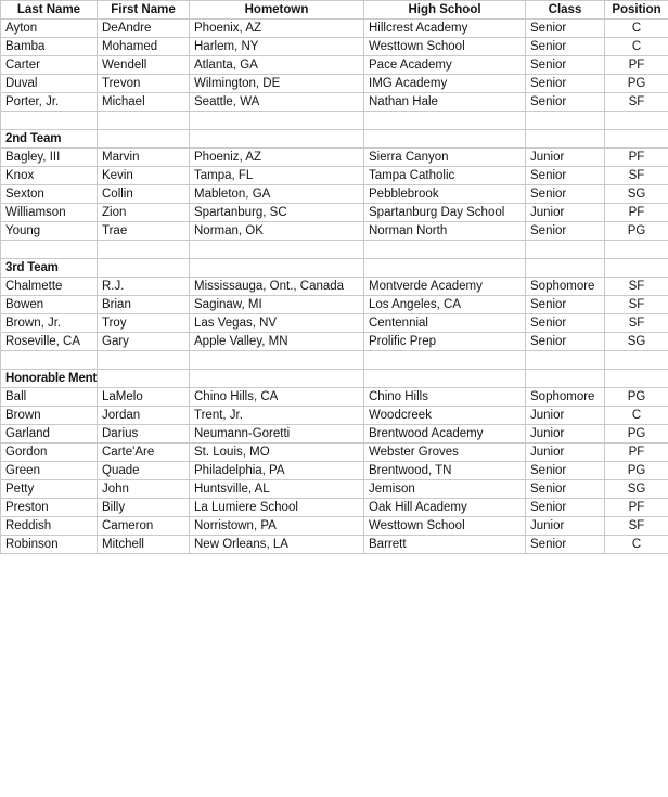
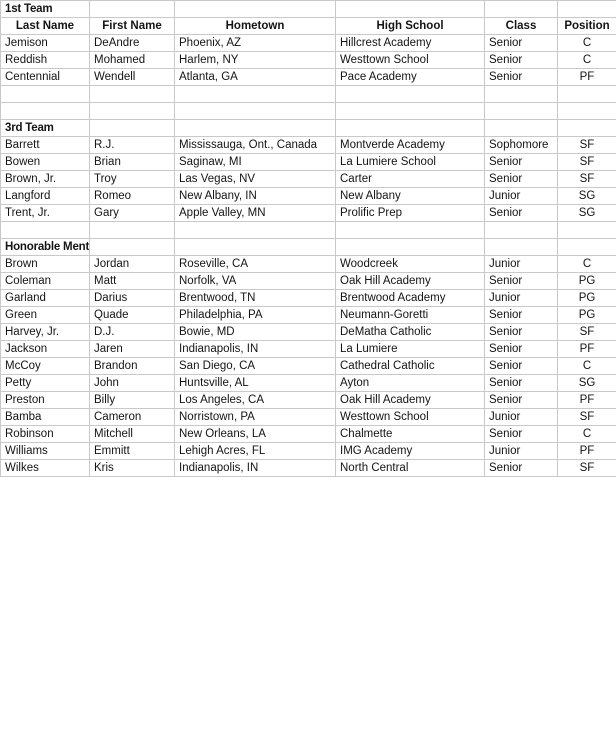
+ 1st Team
  Last Name	First Name	Hometown	High School	Class	Position
- Ayton	DeAndre	Phoenix, AZ	Hillcrest Academy	Senior	C
+ Jemison	DeAndre	Phoenix, AZ	Hillcrest Academy	Senior	C
- Bamba	Mohamed	Harlem, NY	Westtown School	Senior	C
+ Reddish	Mohamed	Harlem, NY	Westtown School	Senior	C
- Carter	Wendell	Atlanta, GA	Pace Academy	Senior	PF
+ Centennial	Wendell	Atlanta, GA	Pace Academy	Senior	PF
- Duval	Trevon	Wilmington, DE	IMG Academy	Senior	PG
- Porter, Jr.	Michael	Seattle, WA	Nathan Hale	Senior	SF
- 2nd Team
- Bagley, III	Marvin	Phoeniz, AZ	Sierra Canyon	Junior	PF
- Knox	Kevin	Tampa, FL	Tampa Catholic	Senior	SF
- Sexton	Collin	Mableton, GA	Pebblebrook	Senior	SG
- Williamson	Zion	Spartanburg, SC	Spartanburg Day School	Junior	PF
- Young	Trae	Norman, OK	Norman North	Senior	PG
  3rd Team
- Chalmette	R.J.	Mississauga, Ont., Canada	Montverde Academy	Sophomore	SF
+ Barrett	R.J.	Mississauga, Ont., Canada	Montverde Academy	Sophomore	SF
- Bowen	Brian	Saginaw, MI	Los Angeles, CA	Senior	SF
+ Bowen	Brian	Saginaw, MI	La Lumiere School	Senior	SF
- Brown, Jr.	Troy	Las Vegas, NV	Centennial	Senior	SF
+ Brown, Jr.	Troy	Las Vegas, NV	Carter	Senior	SF
+ Langford	Romeo	New Albany, IN	New Albany	Junior	SG
- Roseville, CA	Gary	Apple Valley, MN	Prolific Prep	Senior	SG
+ Trent, Jr.	Gary	Apple Valley, MN	Prolific Prep	Senior	SG
  Honorable Ment
- Ball	LaMelo	Chino Hills, CA	Chino Hills	Sophomore	PG
- Brown	Jordan	Trent, Jr.	Woodcreek	Junior	C
+ Brown	Jordan	Roseville, CA	Woodcreek	Junior	C
+ Coleman	Matt	Norfolk, VA	Oak Hill Academy	Senior	PG
- Garland	Darius	Neumann-Goretti	Brentwood Academy	Junior	PG
+ Garland	Darius	Brentwood, TN	Brentwood Academy	Junior	PG
- Gordon	Carte'Are	St. Louis, MO	Webster Groves	Junior	PF
- Green	Quade	Philadelphia, PA	Brentwood, TN	Senior	PG
+ Green	Quade	Philadelphia, PA	Neumann-Goretti	Senior	PG
+ Harvey, Jr.	D.J.	Bowie, MD	DeMatha Catholic	Senior	SF
+ Jackson	Jaren	Indianapolis, IN	La Lumiere	Senior	PF
+ McCoy	Brandon	San Diego, CA	Cathedral Catholic	Senior	C
- Petty	John	Huntsville, AL	Jemison	Senior	SG
+ Petty	John	Huntsville, AL	Ayton	Senior	SG
- Preston	Billy	La Lumiere School	Oak Hill Academy	Senior	PF
+ Preston	Billy	Los Angeles, CA	Oak Hill Academy	Senior	PF
- Reddish	Cameron	Norristown, PA	Westtown School	Junior	SF
+ Bamba	Cameron	Norristown, PA	Westtown School	Junior	SF
- Robinson	Mitchell	New Orleans, LA	Barrett	Senior	C
+ Robinson	Mitchell	New Orleans, LA	Chalmette	Senior	C
+ Williams	Emmitt	Lehigh Acres, FL	IMG Academy	Junior	PF
+ Wilkes	Kris	Indianapolis, IN	North Central	Senior	SF
